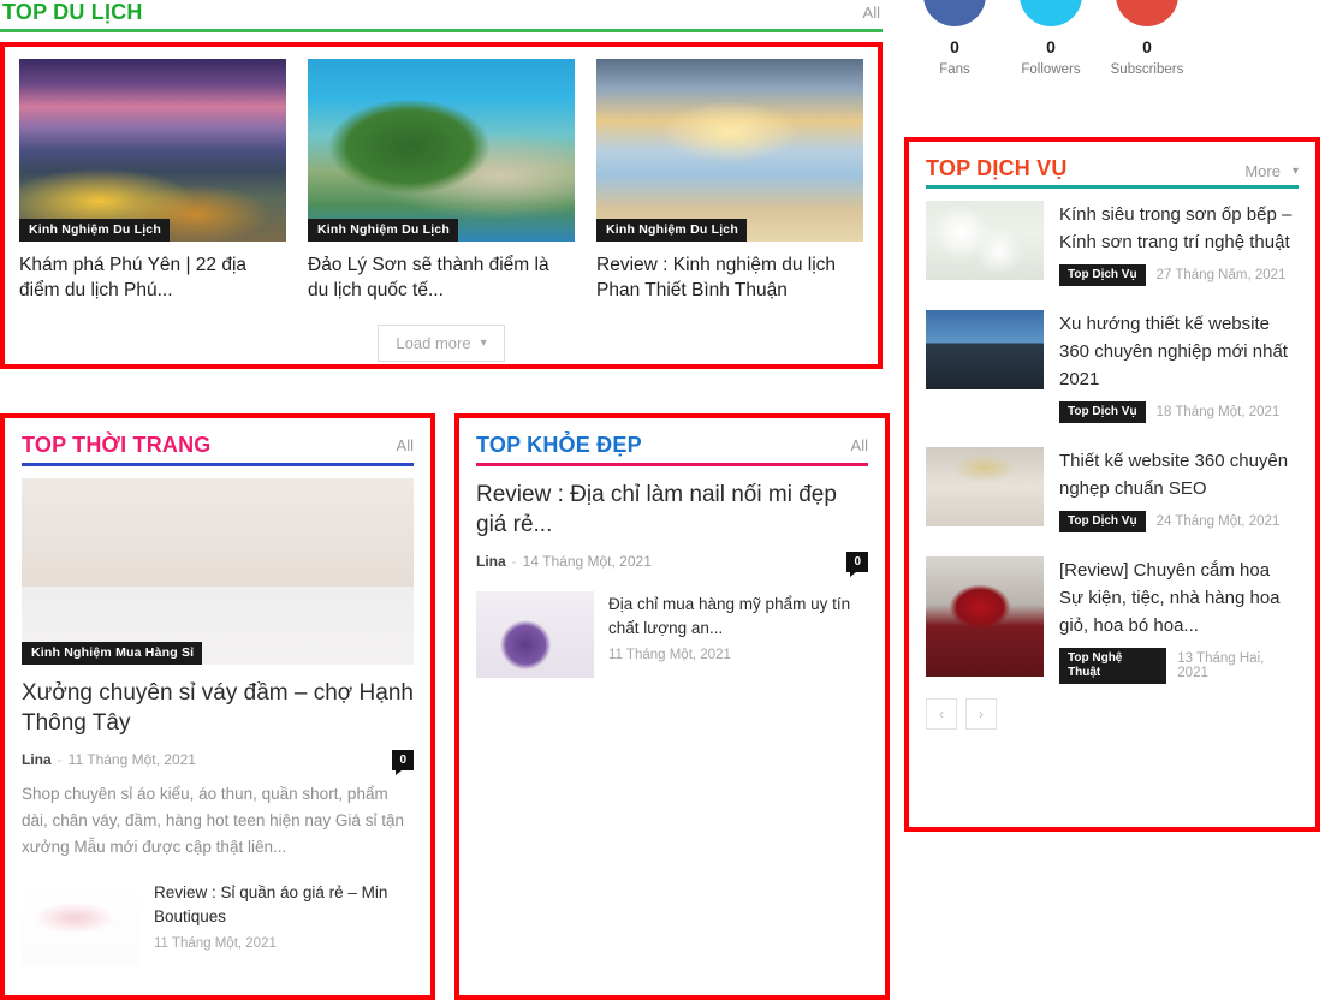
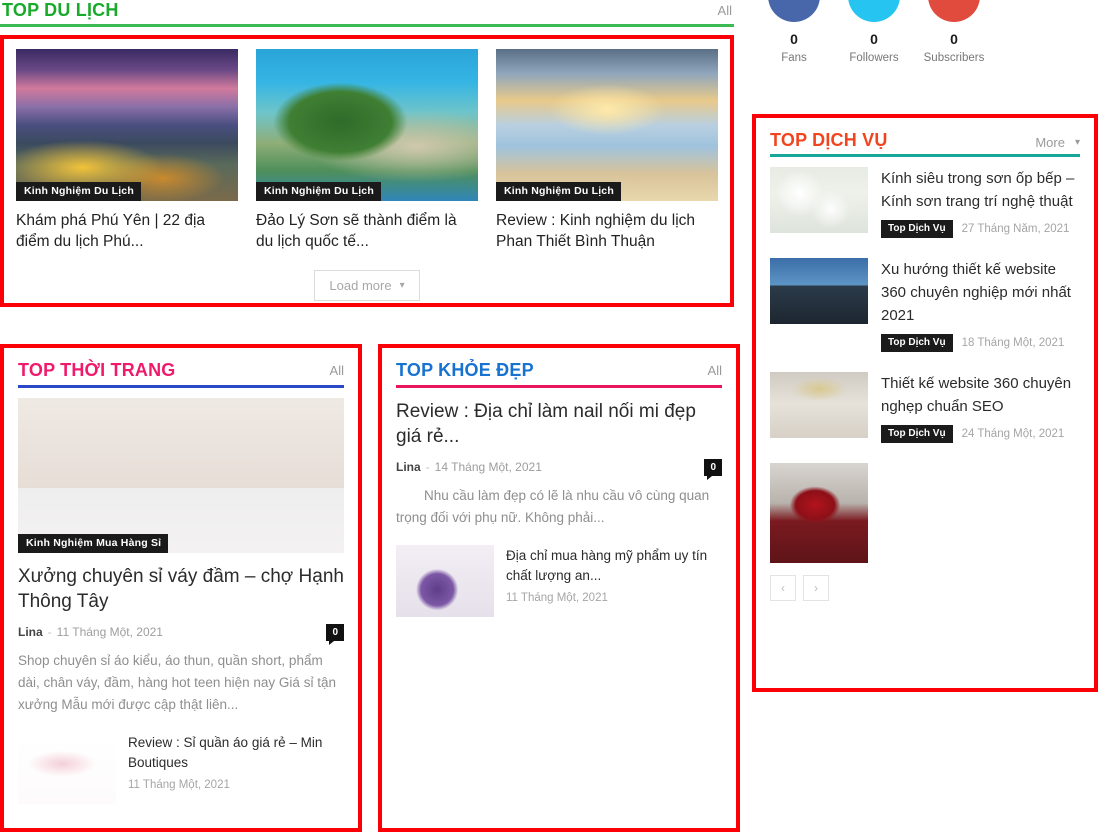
  TOP DU LỊCH
  All
  Kinh Nghiệm Du Lịch
  Khám phá Phú Yên | 22 địa điểm du lịch Phú...
  Kinh Nghiệm Du Lịch
  Đảo Lý Sơn sẽ thành điểm là du lịch quốc tế...
  Kinh Nghiệm Du Lịch
  Review : Kinh nghiệm du lịch Phan Thiết Bình Thuận
  Load more
  ▾
  TOP THỜI TRANG
  All
  Kinh Nghiệm Mua Hàng Sỉ
  Xưởng chuyên sỉ váy đầm – chợ Hạnh Thông Tây
  Lina
  -
  11 Tháng Một, 2021
  0
  Shop chuyên sỉ áo kiểu, áo thun, quần short, phẩm dài, chân váy, đầm, hàng hot teen hiện nay Giá sỉ tận xưởng Mẫu mới được cập thật liên...
  Review : Sỉ quần áo giá rẻ – Min Boutiques
  11 Tháng Một, 2021
  TOP KHỎE ĐẸP
  All
  Review : Địa chỉ làm nail nối mi đẹp giá rẻ...
  Lina
  -
  14 Tháng Một, 2021
  0
+ Nhu cầu làm đẹp có lẽ là nhu cầu vô cùng quan trọng đối với phụ nữ. Không phải...
  Địa chỉ mua hàng mỹ phẩm uy tín chất lượng an...
  11 Tháng Một, 2021
  0
  Fans
  0
  Followers
  0
  Subscribers
  TOP DỊCH VỤ
  More
  ▾
  Kính siêu trong sơn ốp bếp – Kính sơn trang trí nghệ thuật
  Top Dịch Vụ
  27 Tháng Năm, 2021
  Xu hướng thiết kế website 360 chuyên nghiệp mới nhất 2021
  Top Dịch Vụ
  18 Tháng Một, 2021
  Thiết kế website 360 chuyên nghẹp chuẩn SEO
  Top Dịch Vụ
  24 Tháng Một, 2021
- [Review] Chuyên cắm hoa Sự kiện, tiệc, nhà hàng hoa giỏ, hoa bó hoa...
- Top Nghệ Thuật
- 13 Tháng Hai, 2021
  ‹
  ›
